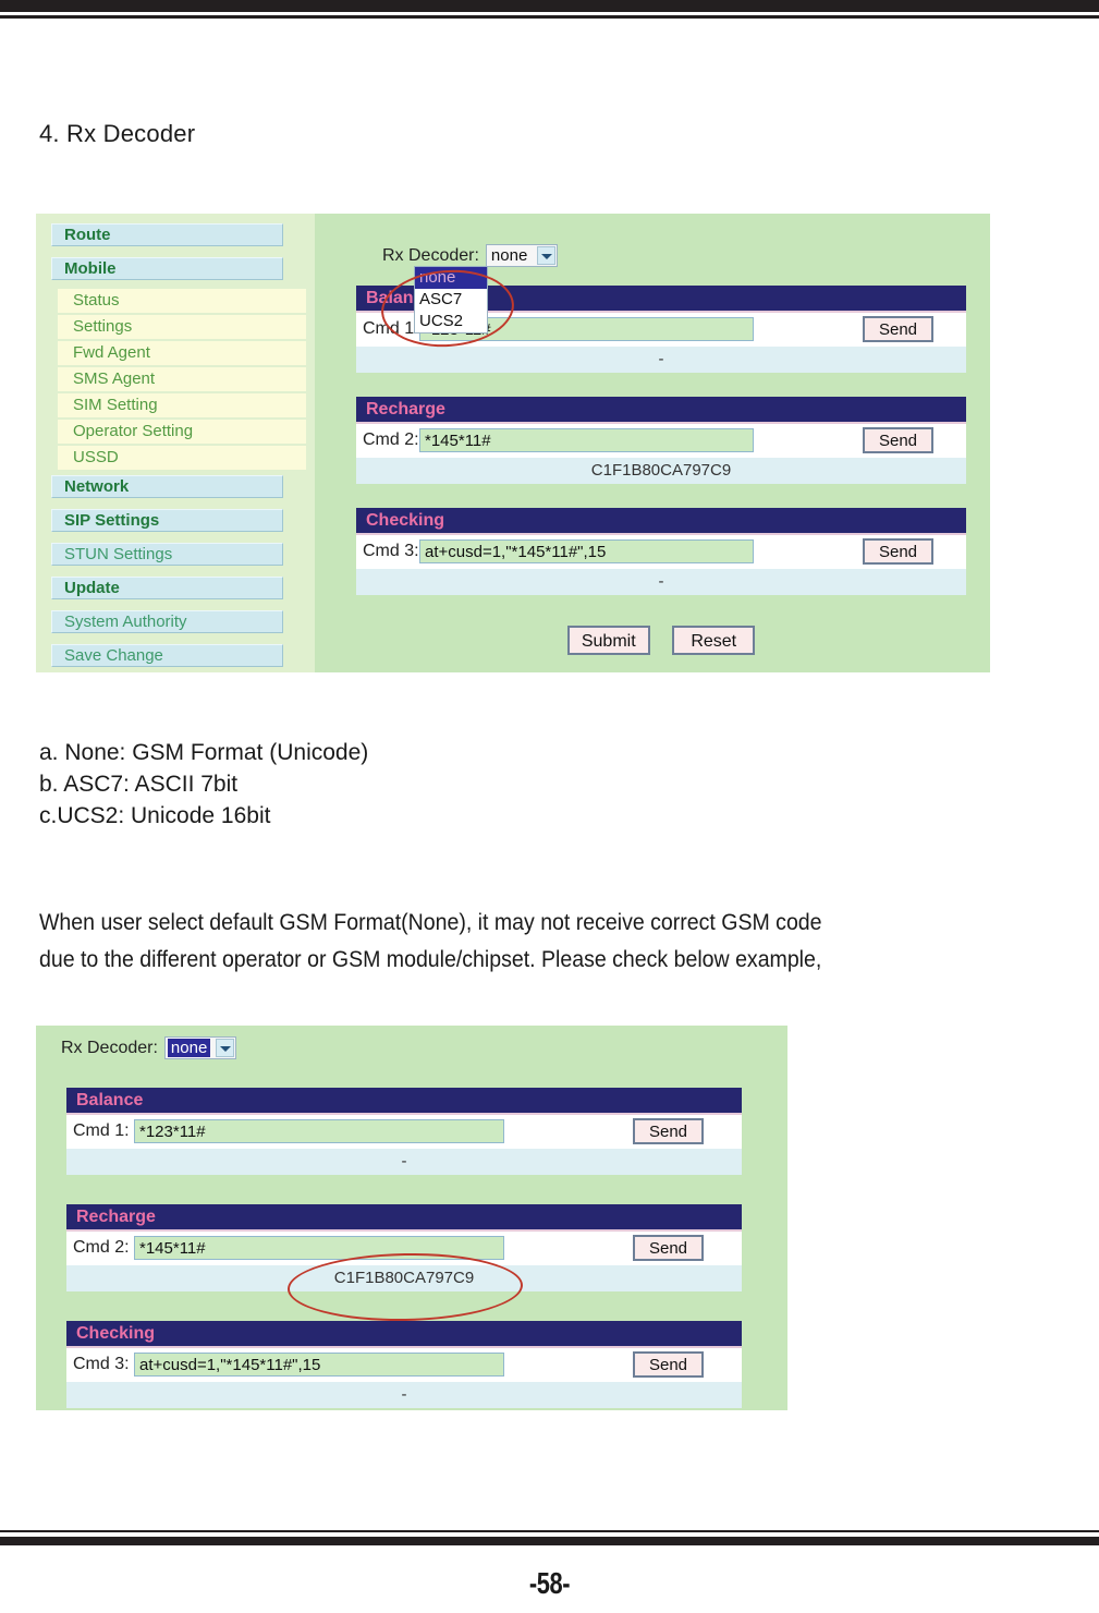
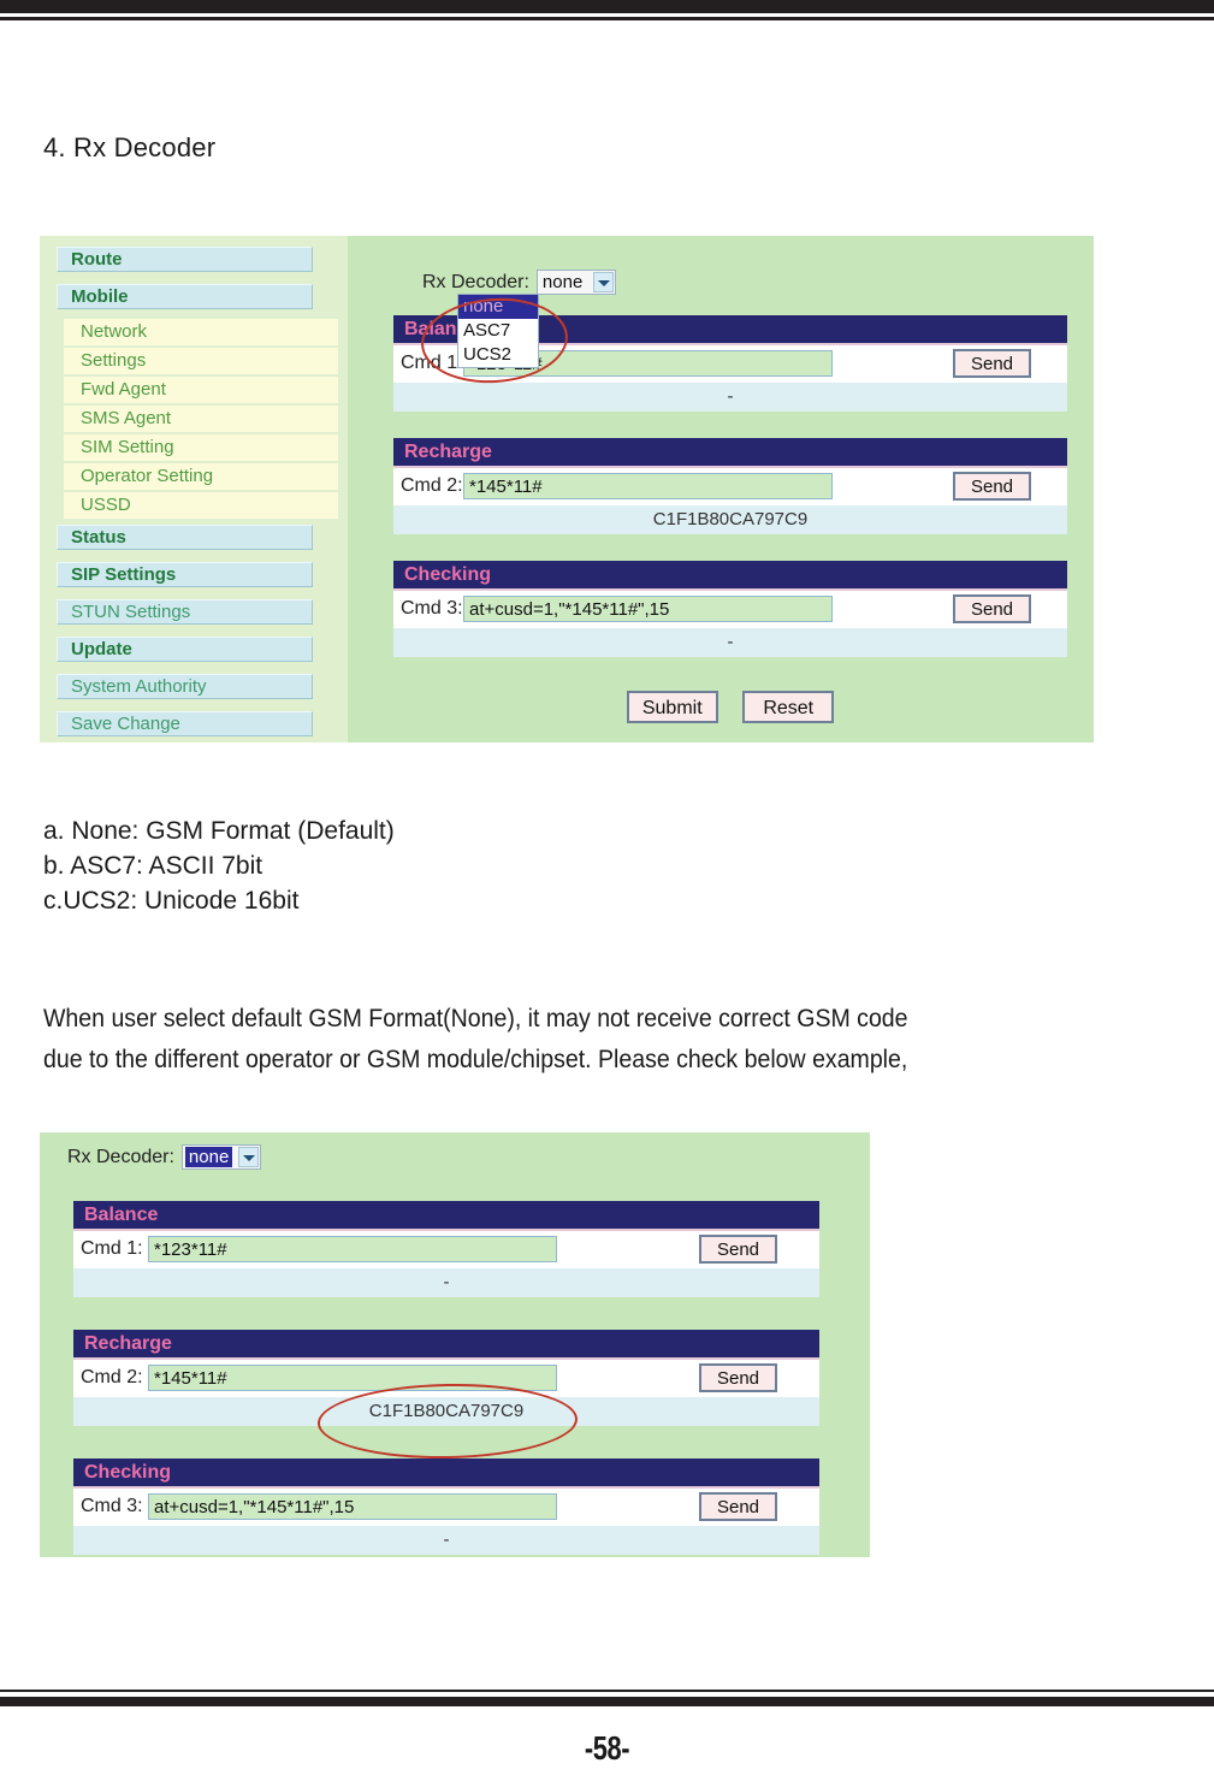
  -58-
  4. Rx Decoder
  Route
  Mobile
- Status
+ Network
  Settings
  Fwd Agent
  SMS Agent
  SIM Setting
  Operator Setting
  USSD
- Network
+ Status
  SIP Settings
  STUN Settings
  Update
  System Authority
  Save Change
  Rx Decoder:
  none
  none
  ASC7
  UCS2
  Balan
  Cmd 1
  Send
  -
  Recharge
  Cmd 2:
  *145*11#
  Send
  C1F1B80CA797C9
  Checking
  Cmd 3:
  at+cusd=1,"*145*11#",15
  Send
  -
  Submit Reset
- a. None: GSM Format (Unicode)
+ a. None: GSM Format (Default)
  b. ASC7: ASCII 7bit
  c.UCS2: Unicode 16bit
  When user select default GSM Format(None), it may not receive correct GSM code
  due to the different operator or GSM module/chipset. Please check below example,
  Rx Decoder:
  none
  Balance
  Cmd 1:
  *123*11#
  Send
  -
  Recharge
  Cmd 2:
  *145*11#
  Send
  C1F1B80CA797C9
  Checking
  Cmd 3:
  at+cusd=1,"*145*11#",15
  Send
  -
